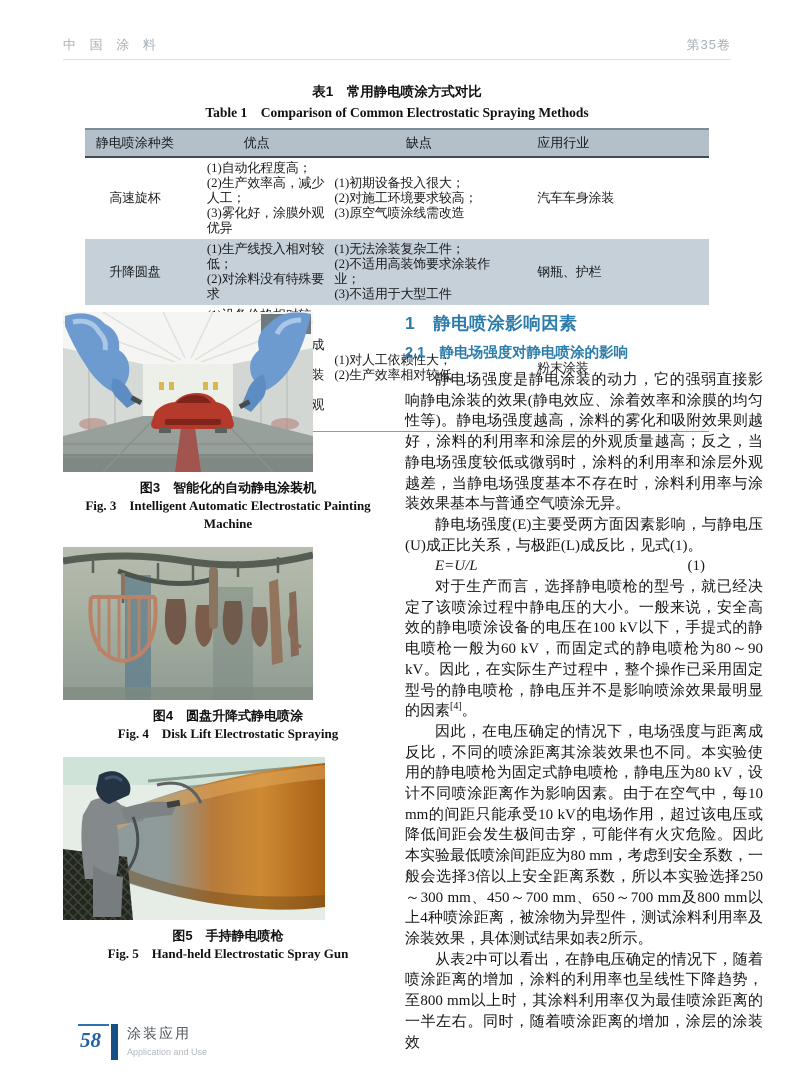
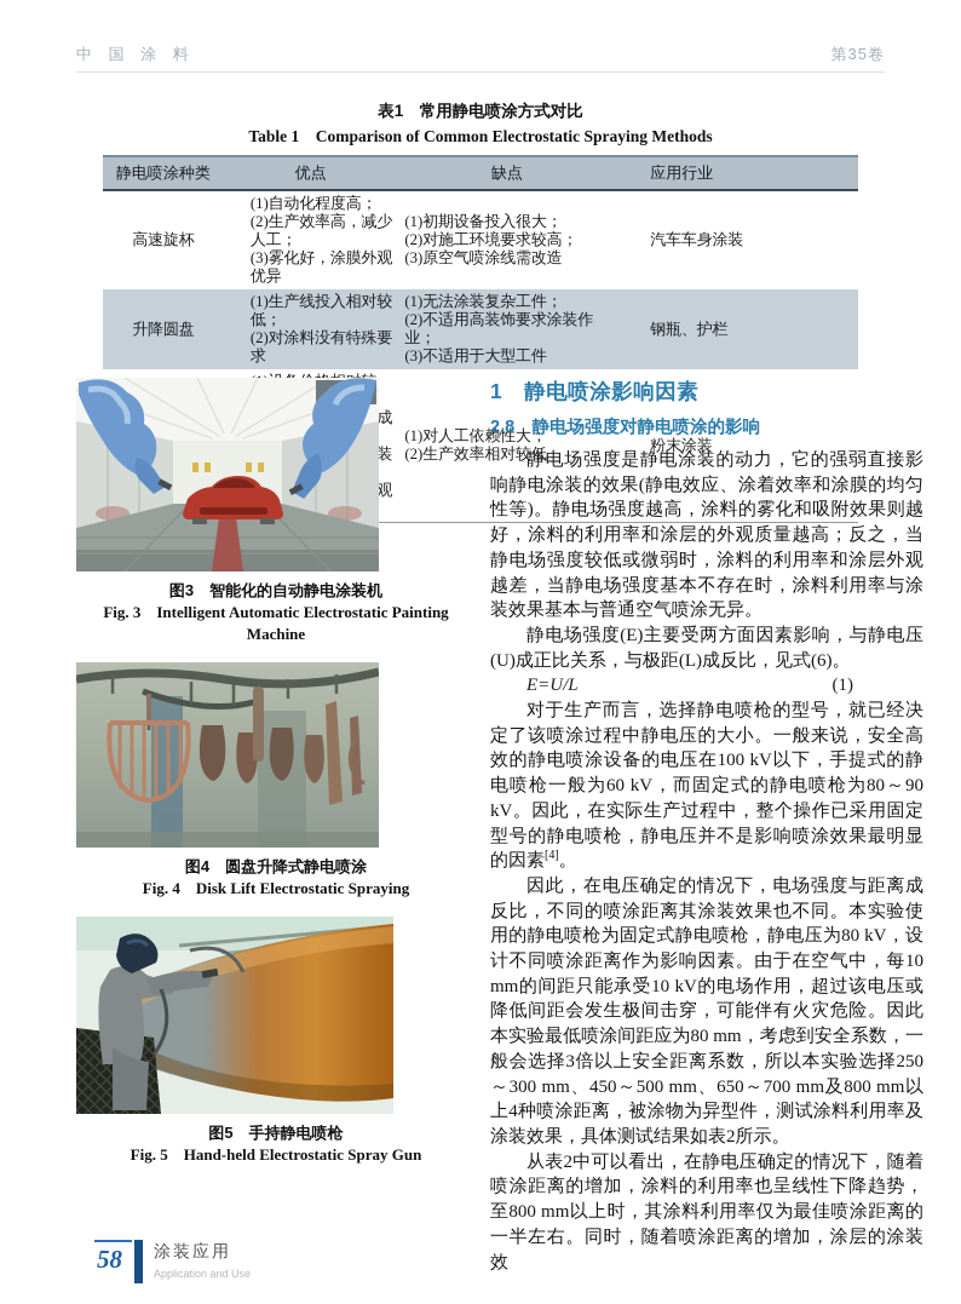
  中 国 涂 料
  第35卷
  表1 常用静电喷涂方式对比
  Table 1 Comparison of Common Electrostatic Spraying Methods
  静电喷涂种类	优点	缺点	应用行业
  高速旋杯	(1)自动化程度高； (2)生产效率高，减少人工； (3)雾化好，涂膜外观优异	(1)初期设备投入很大； (2)对施工环境要求较高； (3)原空气喷涂线需改造	汽车车身涂装
  升降圆盘	(1)生产线投入相对较低； (2)对涂料没有特殊要求	(1)无法涂装复杂工件； (2)不适用高装饰要求涂装作业； (3)不适用于大型工件	钢瓶、护栏
  图3 智能化的自动静电涂装机
  Fig. 3 Intelligent Automatic Electrostatic Painting Machine
  图4 圆盘升降式静电喷涂
  Fig. 4 Disk Lift Electrostatic Spraying
  图5 手持静电喷枪
  Fig. 5 Hand-held Electrostatic Spray Gun
  1 静电喷涂影响因素
- 2.1 静电场强度对静电喷涂的影响
+ 2.8 静电场强度对静电喷涂的影响
  静电场强度是静电涂装的动力，它的强弱直接影响静电涂装的效果(静电效应、涂着效率和涂膜的均匀性等)。静电场强度越高，涂料的雾化和吸附效果则越好，涂料的利用率和涂层的外观质量越高；反之，当静电场强度较低或微弱时，涂料的利用率和涂层外观越差，当静电场强度基本不存在时，涂料利用率与涂装效果基本与普通空气喷涂无异。
- 静电场强度(E)主要受两方面因素影响，与静电压(U)成正比关系，与极距(L)成反比，见式(1)。
+ 静电场强度(E)主要受两方面因素影响，与静电压(U)成正比关系，与极距(L)成反比，见式(6)。
  E=U/L
  (1)
  对于生产而言，选择静电喷枪的型号，就已经决定了该喷涂过程中静电压的大小。一般来说，安全高效的静电喷涂设备的电压在100 kV以下，手提式的静电喷枪一般为60 kV，而固定式的静电喷枪为80～90 kV。因此，在实际生产过程中，整个操作已采用固定型号的静电喷枪，静电压并不是影响喷涂效果最明显的因素[4]。
- 因此，在电压确定的情况下，电场强度与距离成反比，不同的喷涂距离其涂装效果也不同。本实验使用的静电喷枪为固定式静电喷枪，静电压为80 kV，设计不同喷涂距离作为影响因素。由于在空气中，每10 mm的间距只能承受10 kV的电场作用，超过该电压或降低间距会发生极间击穿，可能伴有火灾危险。因此本实验最低喷涂间距应为80 mm，考虑到安全系数，一般会选择3倍以上安全距离系数，所以本实验选择250～300 mm、450～700 mm、650～700 mm及800 mm以上4种喷涂距离，被涂物为异型件，测试涂料利用率及涂装效果，具体测试结果如表2所示。
+ 因此，在电压确定的情况下，电场强度与距离成反比，不同的喷涂距离其涂装效果也不同。本实验使用的静电喷枪为固定式静电喷枪，静电压为80 kV，设计不同喷涂距离作为影响因素。由于在空气中，每10 mm的间距只能承受10 kV的电场作用，超过该电压或降低间距会发生极间击穿，可能伴有火灾危险。因此本实验最低喷涂间距应为80 mm，考虑到安全系数，一般会选择3倍以上安全距离系数，所以本实验选择250～300 mm、450～500 mm、650～700 mm及800 mm以上4种喷涂距离，被涂物为异型件，测试涂料利用率及涂装效果，具体测试结果如表2所示。
  从表2中可以看出，在静电压确定的情况下，随着喷涂距离的增加，涂料的利用率也呈线性下降趋势，至800 mm以上时，其涂料利用率仅为最佳喷涂距离的一半左右。同时，随着喷涂距离的增加，涂层的涂装效
  58
  涂装应用
  Application and Use
